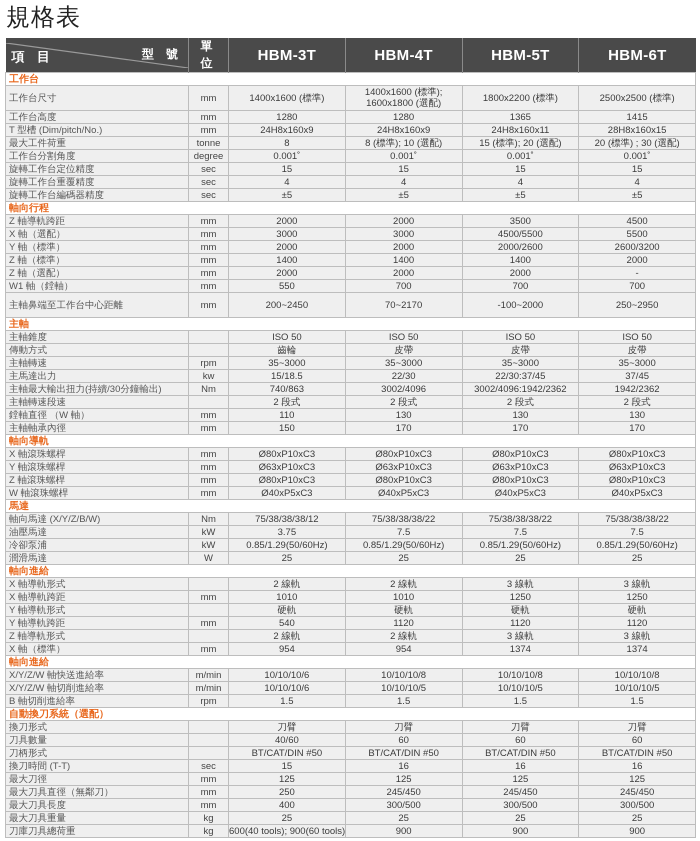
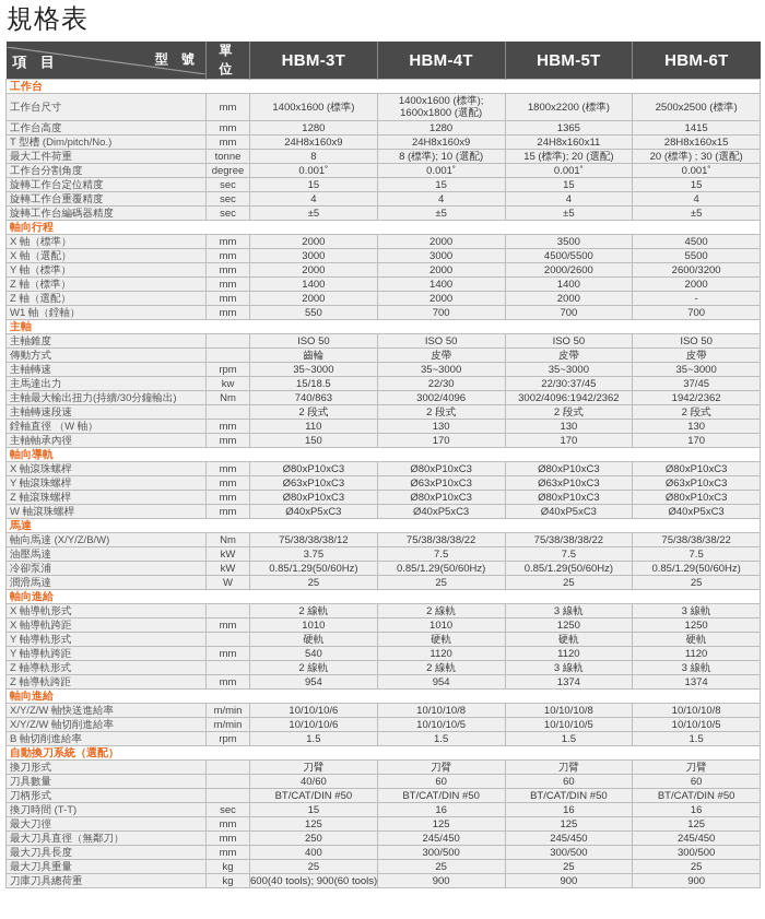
  規格表
  項 目 型 號	單 位	HBM-3T	HBM-4T	HBM-5T	HBM-6T
  工作台
  工作台尺寸	mm	1400x1600 (標準)	1400x1600 (標準); 1600x1800 (選配)	1800x2200 (標準)	2500x2500 (標準)
  工作台高度	mm	1280	1280	1365	1415
  T 型槽 (Dim/pitch/No.)	mm	24H8x160x9	24H8x160x9	24H8x160x11	28H8x160x15
  最大工件荷重	tonne	8	8 (標準); 10 (選配)	15 (標準); 20 (選配)	20 (標準) ; 30 (選配)
  工作台分割角度	degree	0.001˚	0.001˚	0.001˚	0.001˚
  旋轉工作台定位精度	sec	15	15	15	15
  旋轉工作台重覆精度	sec	4	4	4	4
  旋轉工作台編碼器精度	sec	±5	±5	±5	±5
  軸向行程
- Z 軸導軌跨距	mm	2000	2000	3500	4500
+ X 軸（標準）	mm	2000	2000	3500	4500
  X 軸（選配）	mm	3000	3000	4500/5500	5500
  Y 軸（標準）	mm	2000	2000	2000/2600	2600/3200
  Z 軸（標準）	mm	1400	1400	1400	2000
  Z 軸（選配）	mm	2000	2000	2000	-
  W1 軸（鏜軸）	mm	550	700	700	700
- 主軸鼻端至工作台中心距離	mm	200~2450	70~2170	-100~2000	250~2950
  主軸
  主軸錐度		ISO 50	ISO 50	ISO 50	ISO 50
  傳動方式		齒輪	皮帶	皮帶	皮帶
  主軸轉速	rpm	35~3000	35~3000	35~3000	35~3000
  主馬達出力	kw	15/18.5	22/30	22/30:37/45	37/45
  主軸最大輸出扭力(持續/30分鐘輸出)	Nm	740/863	3002/4096	3002/4096:1942/2362	1942/2362
  主軸轉速段速		2 段式	2 段式	2 段式	2 段式
  鏜軸直徑 （W 軸）	mm	110	130	130	130
  主軸軸承內徑	mm	150	170	170	170
  軸向導軌
  X 軸滾珠螺桿	mm	Ø80xP10xC3	Ø80xP10xC3	Ø80xP10xC3	Ø80xP10xC3
  Y 軸滾珠螺桿	mm	Ø63xP10xC3	Ø63xP10xC3	Ø63xP10xC3	Ø63xP10xC3
  Z 軸滾珠螺桿	mm	Ø80xP10xC3	Ø80xP10xC3	Ø80xP10xC3	Ø80xP10xC3
  W 軸滾珠螺桿	mm	Ø40xP5xC3	Ø40xP5xC3	Ø40xP5xC3	Ø40xP5xC3
  馬達
  軸向馬達 (X/Y/Z/B/W)	Nm	75/38/38/38/12	75/38/38/38/22	75/38/38/38/22	75/38/38/38/22
  油壓馬達	kW	3.75	7.5	7.5	7.5
  冷卻泵浦	kW	0.85/1.29(50/60Hz)	0.85/1.29(50/60Hz)	0.85/1.29(50/60Hz)	0.85/1.29(50/60Hz)
  潤滑馬達	W	25	25	25	25
  軸向進給
  X 軸導軌形式		2 線軌	2 線軌	3 線軌	3 線軌
  X 軸導軌跨距	mm	1010	1010	1250	1250
  Y 軸導軌形式		硬軌	硬軌	硬軌	硬軌
  Y 軸導軌跨距	mm	540	1120	1120	1120
  Z 軸導軌形式		2 線軌	2 線軌	3 線軌	3 線軌
- X 軸（標準）	mm	954	954	1374	1374
+ Z 軸導軌跨距	mm	954	954	1374	1374
  軸向進給
  X/Y/Z/W 軸快送進給率	m/min	10/10/10/6	10/10/10/8	10/10/10/8	10/10/10/8
  X/Y/Z/W 軸切削進給率	m/min	10/10/10/6	10/10/10/5	10/10/10/5	10/10/10/5
  B 軸切削進給率	rpm	1.5	1.5	1.5	1.5
  自動換刀系統（選配）
  換刀形式		刀臂	刀臂	刀臂	刀臂
  刀具數量		40/60	60	60	60
  刀柄形式		BT/CAT/DIN #50	BT/CAT/DIN #50	BT/CAT/DIN #50	BT/CAT/DIN #50
  換刀時間 (T-T)	sec	15	16	16	16
  最大刀徑	mm	125	125	125	125
  最大刀具直徑（無鄰刀）	mm	250	245/450	245/450	245/450
  最大刀具長度	mm	400	300/500	300/500	300/500
  最大刀具重量	kg	25	25	25	25
  刀庫刀具總荷重	kg	600(40 tools); 900(60 tools)	900	900	900
